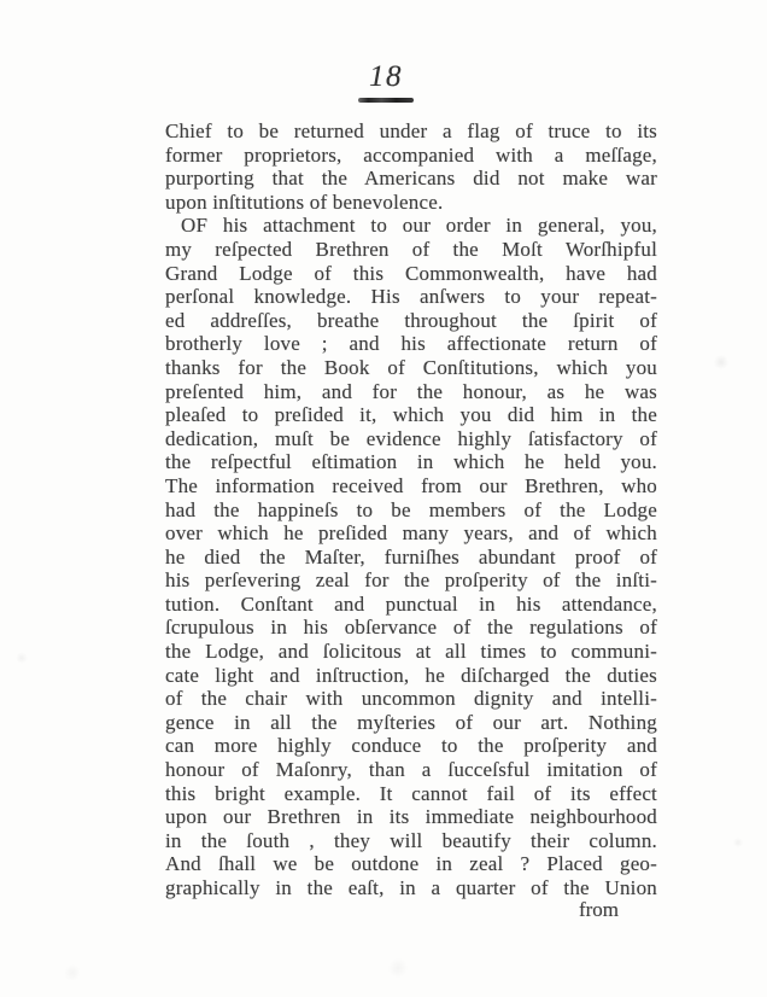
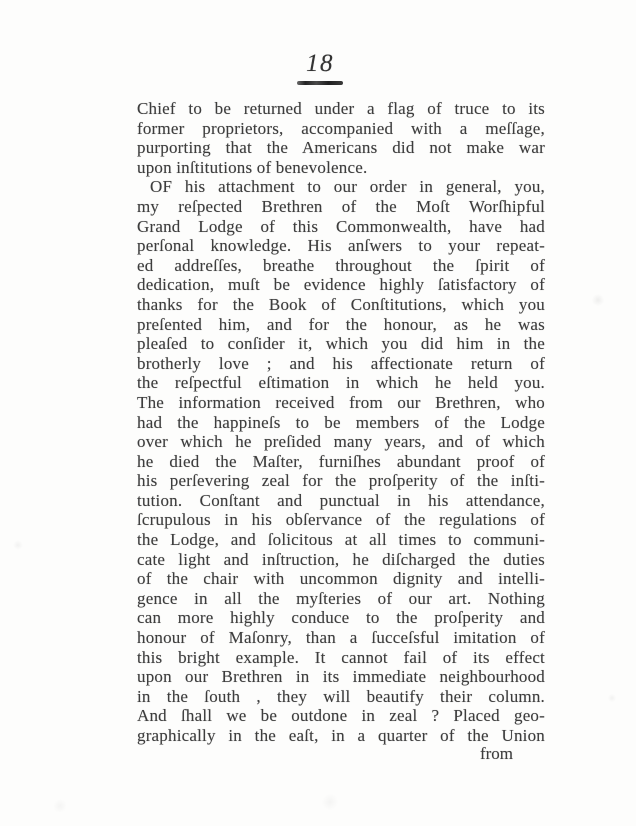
  18
  Chief to be returned under a flag of truce to its
  former proprietors, accompanied with a meſſage,
  purporting that the Americans did not make war
  upon inſtitutions of benevolence.
  OF his attachment to our order in general, you,
  my reſpected Brethren of the Moſt Worſhipful
  Grand Lodge of this Commonwealth, have had
  perſonal knowledge. His anſwers to your repeat-
  ed addreſſes, breathe throughout the ſpirit of
- brotherly love ; and his affectionate return of
+ dedication, muſt be evidence highly ſatisfactory of
  thanks for the Book of Conſtitutions, which you
  preſented him, and for the honour, as he was
- pleaſed to preſided it, which you did him in the
+ pleaſed to conſider it, which you did him in the
- dedication, muſt be evidence highly ſatisfactory of
+ brotherly love ; and his affectionate return of
  the reſpectful eſtimation in which he held you.
  The information received from our Brethren, who
  had the happineſs to be members of the Lodge
  over which he preſided many years, and of which
  he died the Maſter, furniſhes abundant proof of
  his perſevering zeal for the proſperity of the inſti-
  tution. Conſtant and punctual in his attendance,
  ſcrupulous in his obſervance of the regulations of
  the Lodge, and ſolicitous at all times to communi-
  cate light and inſtruction, he diſcharged the duties
  of the chair with uncommon dignity and intelli-
  gence in all the myſteries of our art. Nothing
  can more highly conduce to the proſperity and
  honour of Maſonry, than a ſucceſsful imitation of
  this bright example. It cannot fail of its effect
  upon our Brethren in its immediate neighbourhood
  in the ſouth , they will beautify their column.
  And ſhall we be outdone in zeal ? Placed geo-
  graphically in the eaſt, in a quarter of the Union
  from
